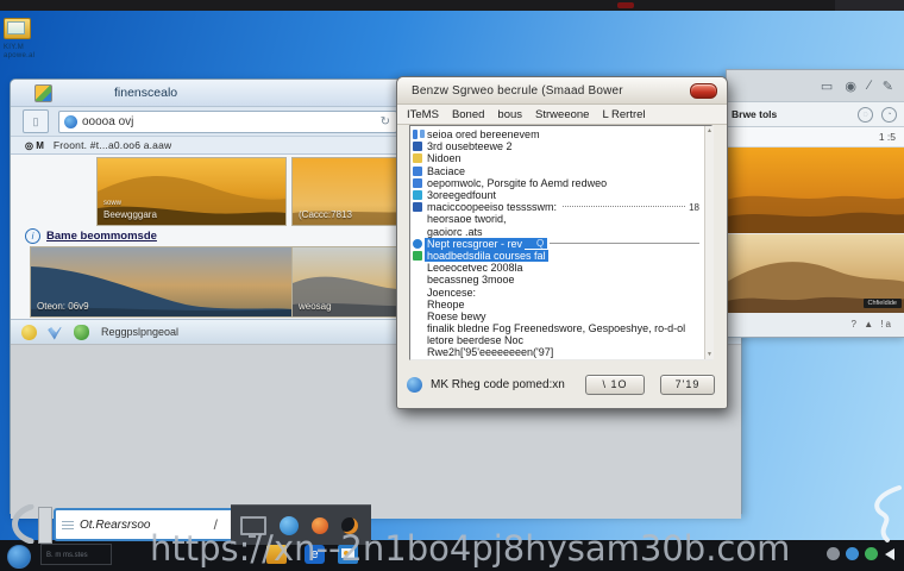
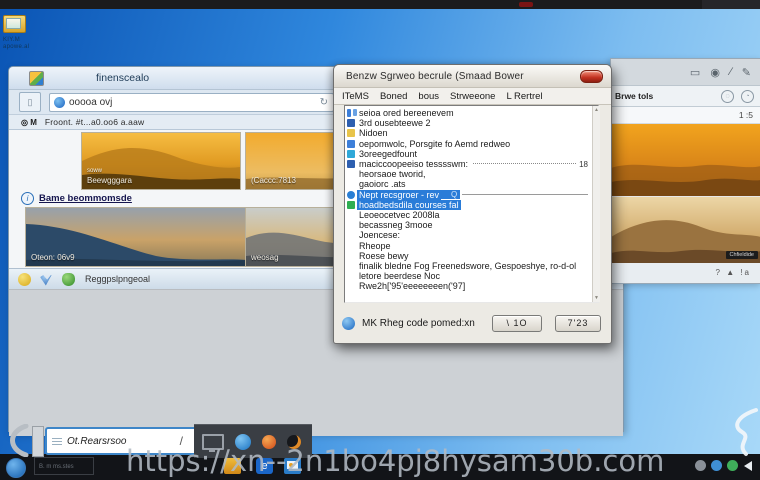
  finenscealo
  ▯
  ooooa ovj
  ↻
  ◎ M
  Froont. #t...a0.oo6 a.aaw
  Beewgggara
  (Caccc:7813
  i
  Bame beommomsde
  Oteon: 06v9
  weosag
  Reggpslpngeoal
  ▭
  ◉
  ∕
  ✎
  Brwe tols
  1 :5
  ? ▲ !a
  Benzw Sgrweo becrule (Smaad Bower
  ITeMS
  Boned
  bous
  Strweeone
  L Rertrel
  seioa ored bereenevem
  3rd ousebteewe 2
  Nidoen
- Baciace
  oepomwolc, Porsgite fo Aemd redweo
  3oreegedfount
  maciccoopeeiso tesssswm:
  18
  heorsaoe tworid,
  gaoiorc .ats
  Nept recsgroer - rev
  Q
  hoadbedsdila courses fal
  Leoeocetvec 2008la
  becassneg 3mooe
  Joencese:
  Rheope
  Roese bewy
  finalik bledne Fog Freenedswore, Gespoeshye, ro-d-ol
  letore beerdese Noc
  Rwe2h['95'eeeeeeeen('97]
  MK Rheg code pomed:xn
  \ 1O
- 7'19
+ 7'23
  Ot.Rearsrsoo
  /
  e
  https://xn--2n1bo4pj8hysam30b.com
